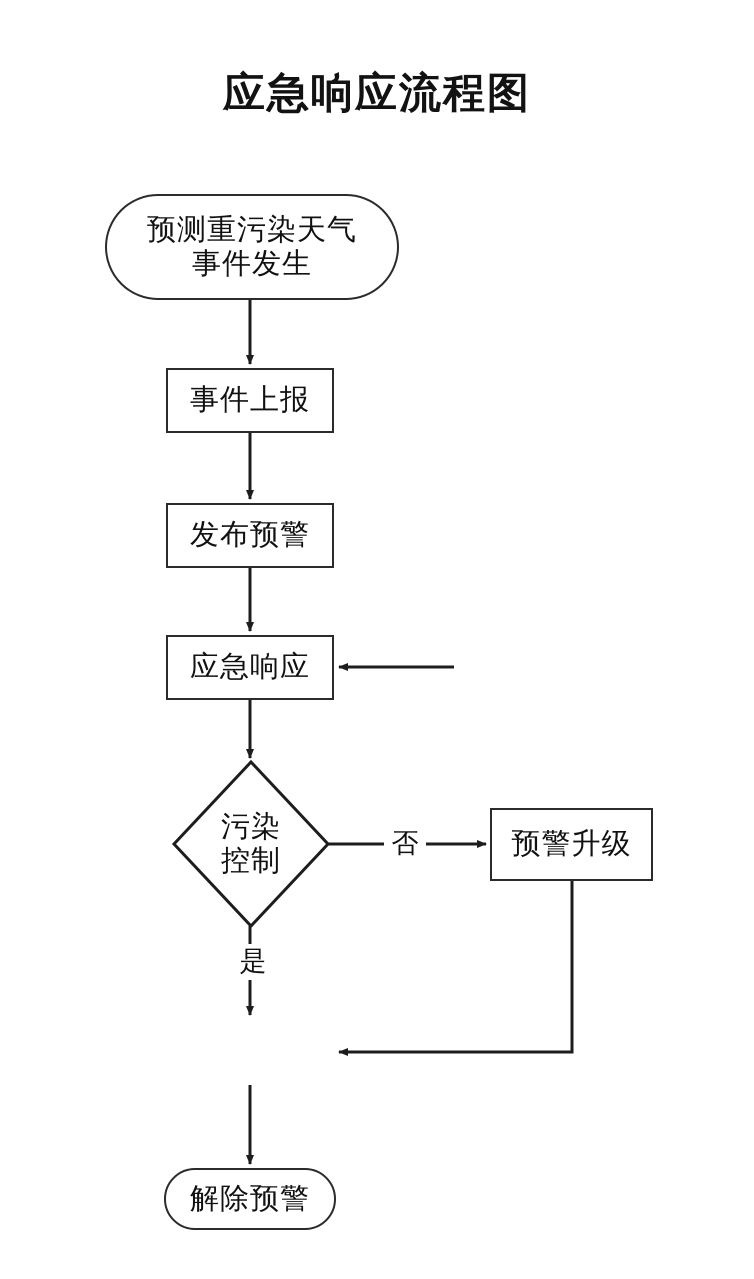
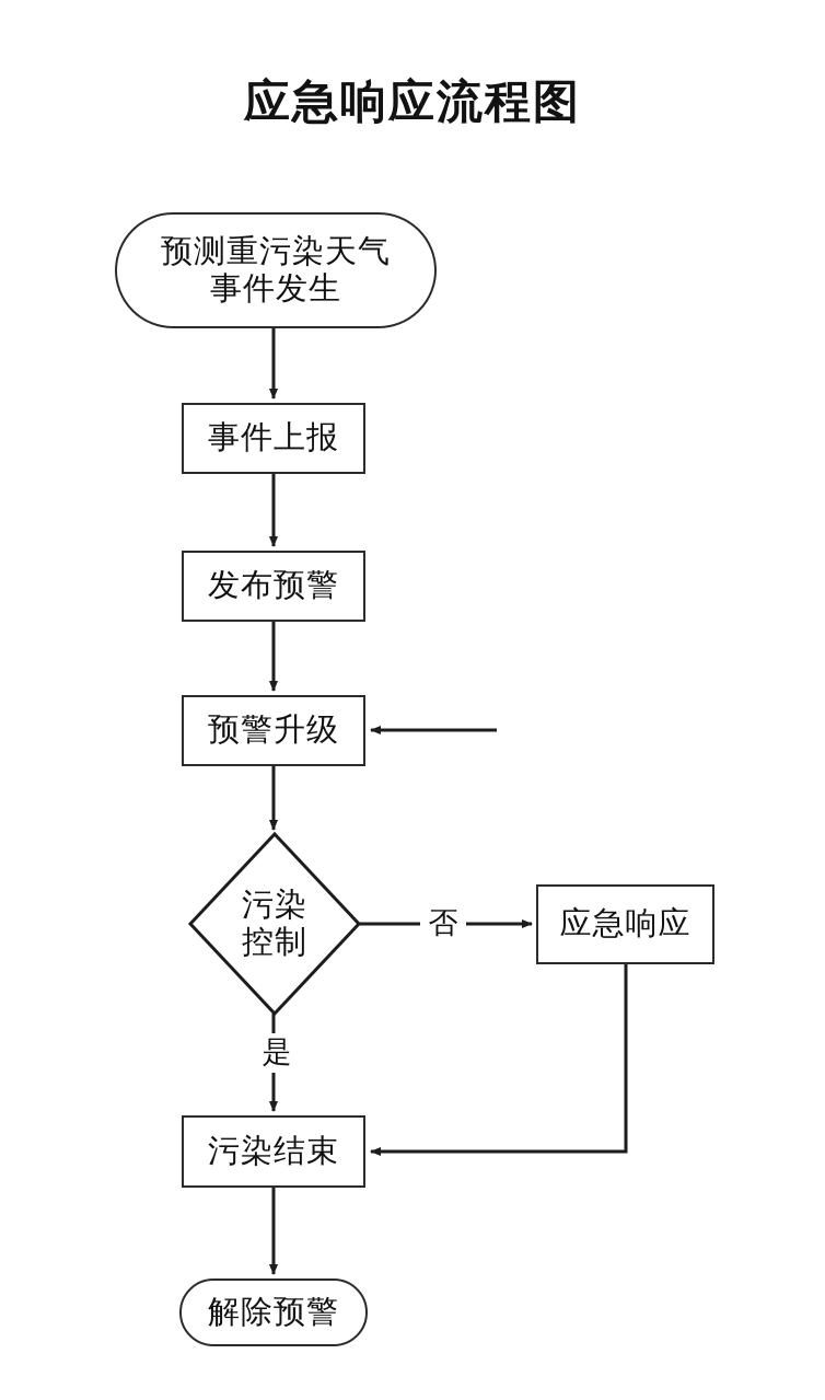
  应急响应流程图
  预测重污染天气
  事件发生
  事件上报
  发布预警
- 应急响应
+ 预警升级
  污染
  控制
- 预警升级
+ 应急响应
+ 污染结束
  解除预警
  否
  是
